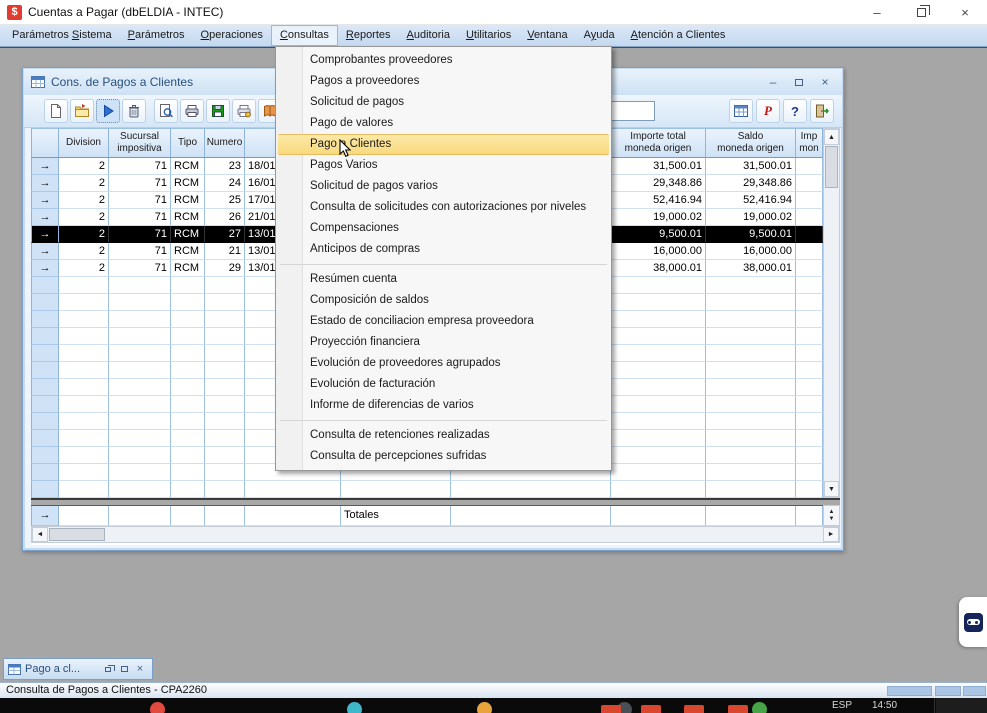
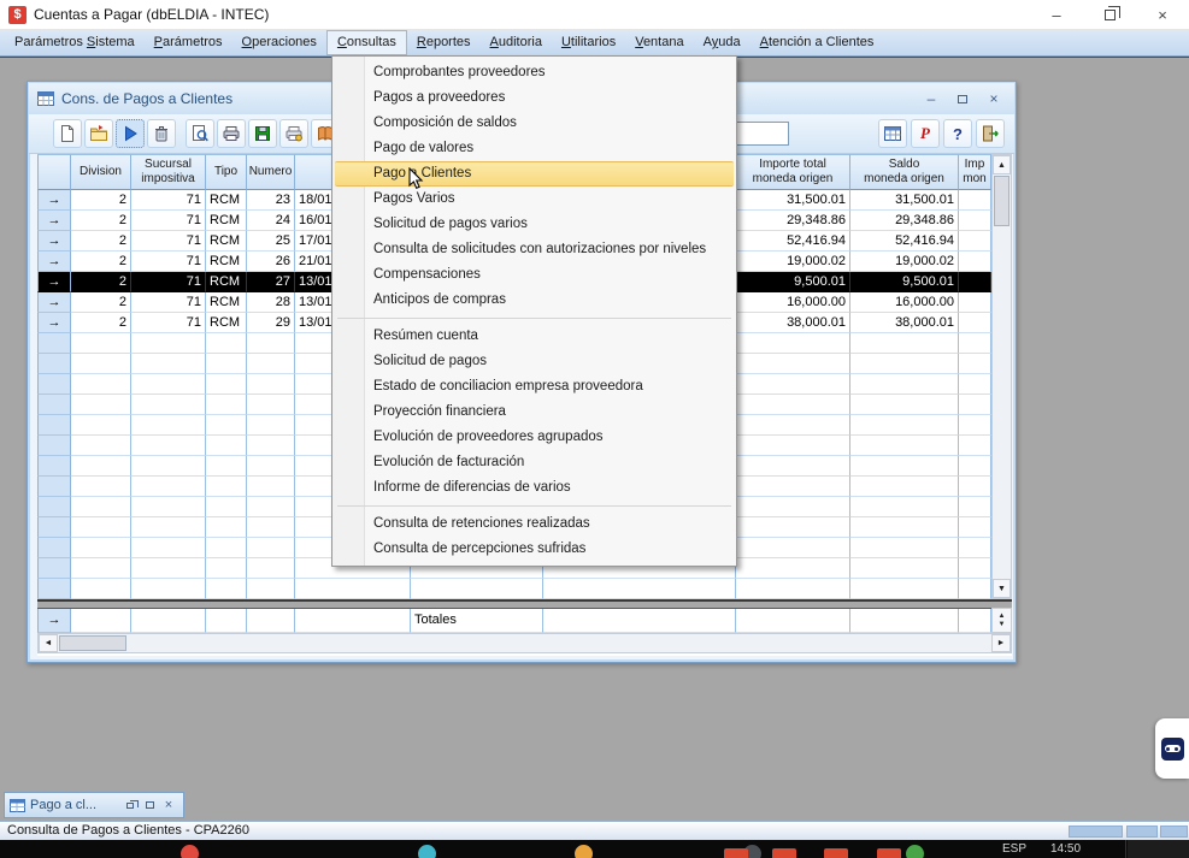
  $
  Cuentas a Pagar (dbELDIA - INTEC)
  –
  ×
  Parámetros Sistema
  Parámetros
  Operaciones
  Consultas
  Reportes
  Auditoria
  Utilitarios
  Ventana
  Ayuda
  Atención a Clientes
  Cons. de Pagos a Clientes
  –
  ×
  P
  ?
  Division
  Sucursal
  impositiva
  Tipo
  Numero
  Importe total
  moneda origen
  Saldo
  moneda origen
  Imp
  mon
  →
  2
  71
  RCM
  23
  18/01
  31,500.01
  31,500.01
  →
  2
  71
  RCM
  24
  16/01
  29,348.86
  29,348.86
  →
  2
  71
  RCM
  25
  17/01
  52,416.94
  52,416.94
  →
  2
  71
  RCM
  26
  21/01
  19,000.02
  19,000.02
  →
  2
  71
  RCM
  27
  13/01
  9,500.01
  9,500.01
  →
  2
  71
  RCM
- 21
+ 28
  13/01
  16,000.00
  16,000.00
  →
  2
  71
  RCM
  29
  13/01
  38,000.01
  38,000.01
  →
  Totales
  Comprobantes proveedores
  Pagos a proveedores
- Solicitud de pagos
+ Composición de saldos
  Pago de valores
  Pago Clientes
  Pagos Varios
  Solicitud de pagos varios
  Consulta de solicitudes con autorizaciones por niveles
  Compensaciones
  Anticipos de compras
  Resúmen cuenta
- Composición de saldos
+ Solicitud de pagos
  Estado de conciliacion empresa proveedora
  Proyección financiera
  Evolución de proveedores agrupados
  Evolución de facturación
  Informe de diferencias de varios
  Consulta de retenciones realizadas
  Consulta de percepciones sufridas
  Pago a cl...
  ×
  Consulta de Pagos a Clientes - CPA2260
  ESP
  14:50
